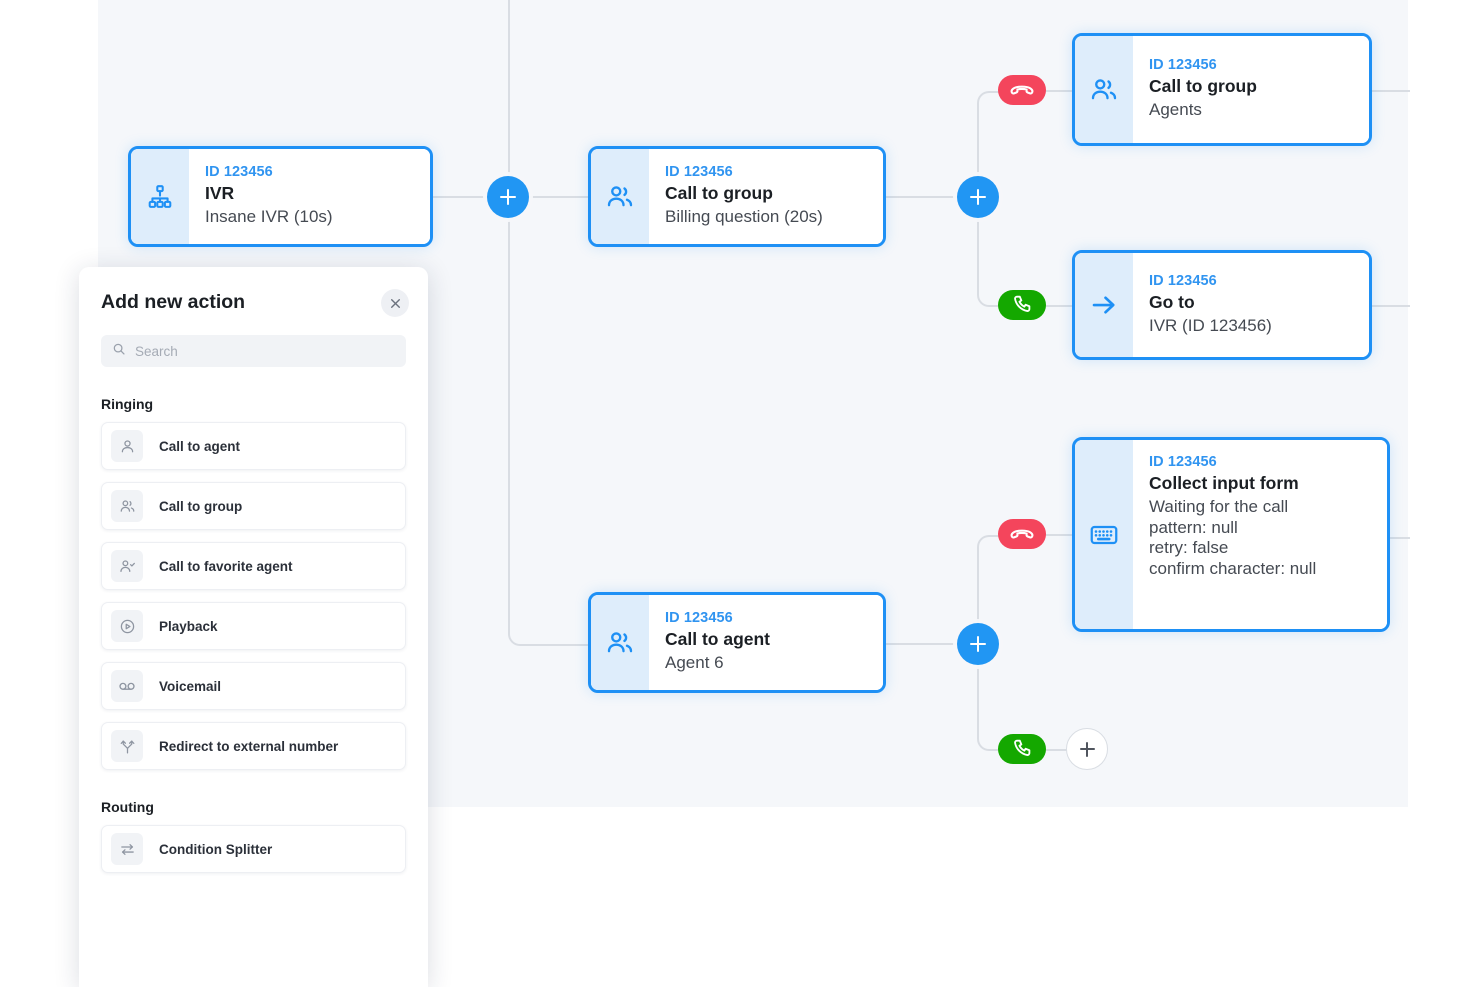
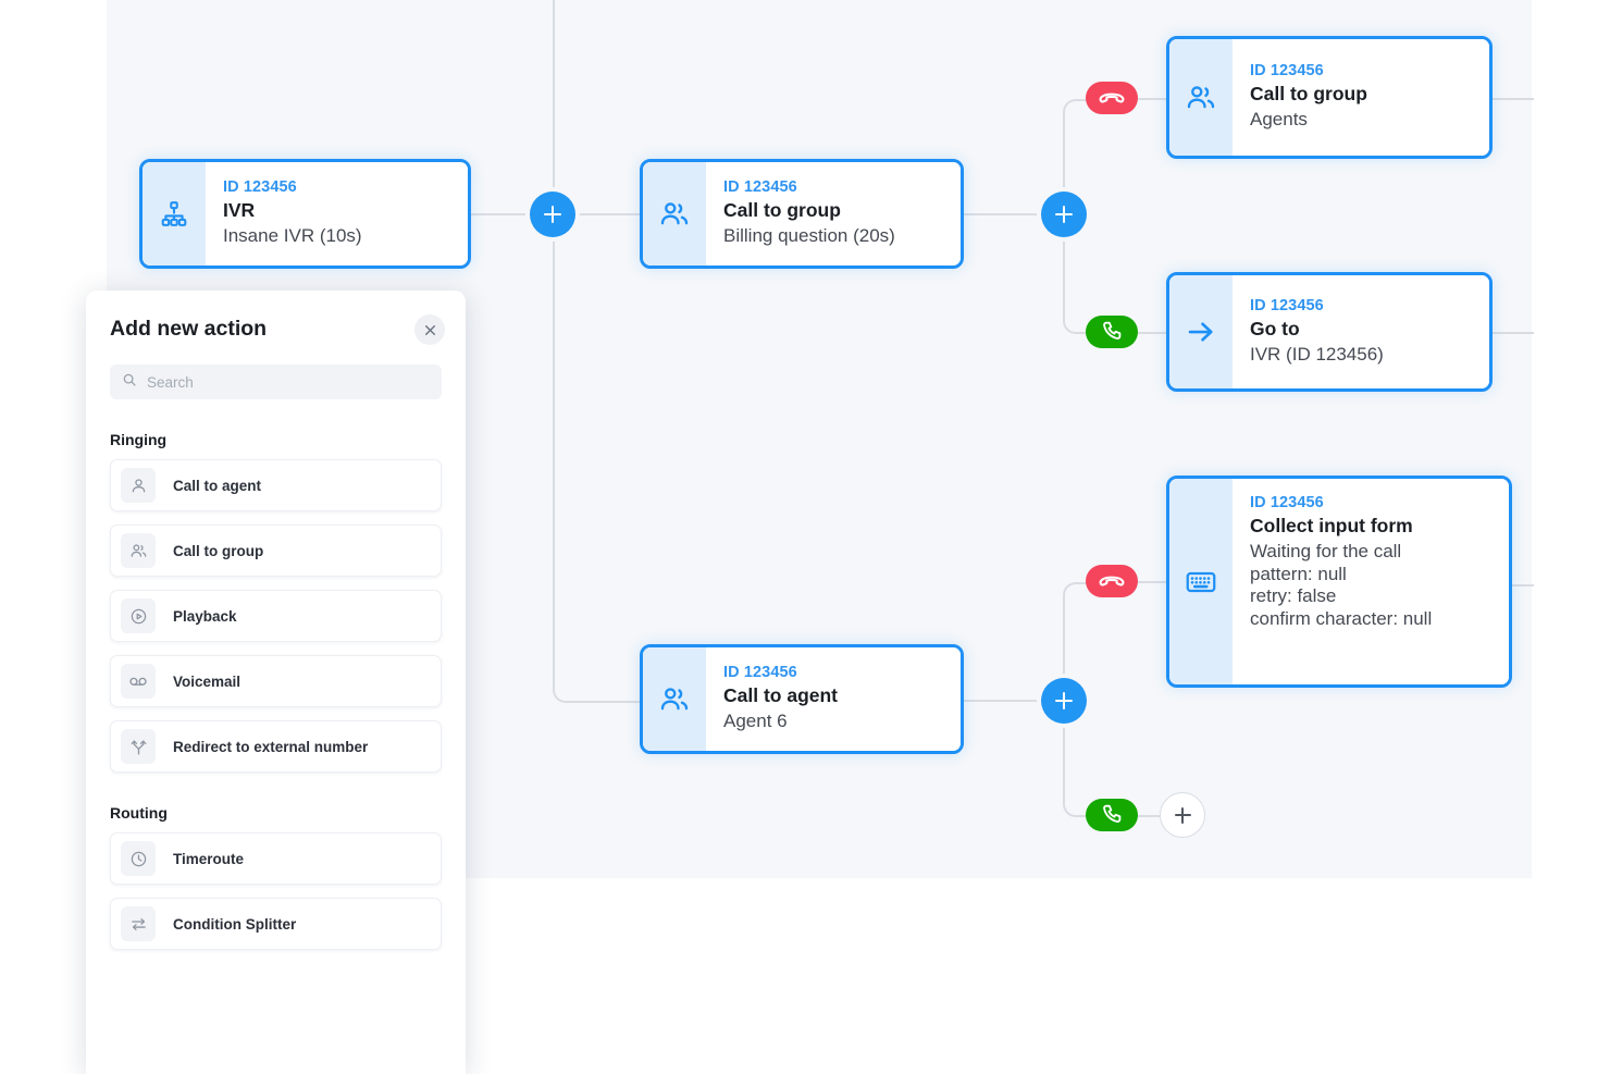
  ID 123456
  IVR
  Insane IVR (10s)
  ID 123456
  Call to group
  Billing question (20s)
  ID 123456
  Call to group
  Agents
  ID 123456
  Go to
  IVR (ID 123456)
  ID 123456
  Collect input form
  Waiting for the call
  pattern: null
  retry: false
  confirm character: null
  ID 123456
  Call to agent
  Agent 6
  Add new action
  Search
  Ringing
  Call to agent
  Call to group
- Call to favorite agent
  Playback
  Voicemail
  Redirect to external number
  Routing
+ Timeroute
  Condition Splitter
